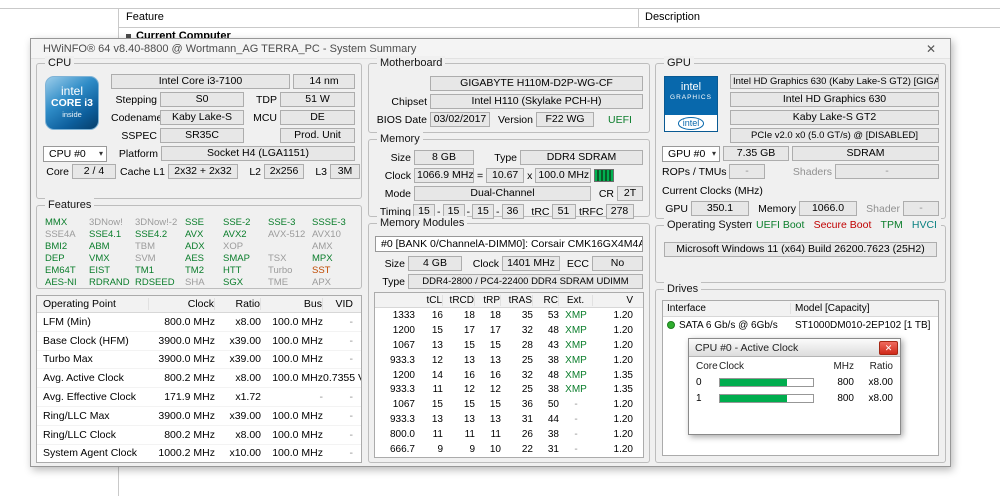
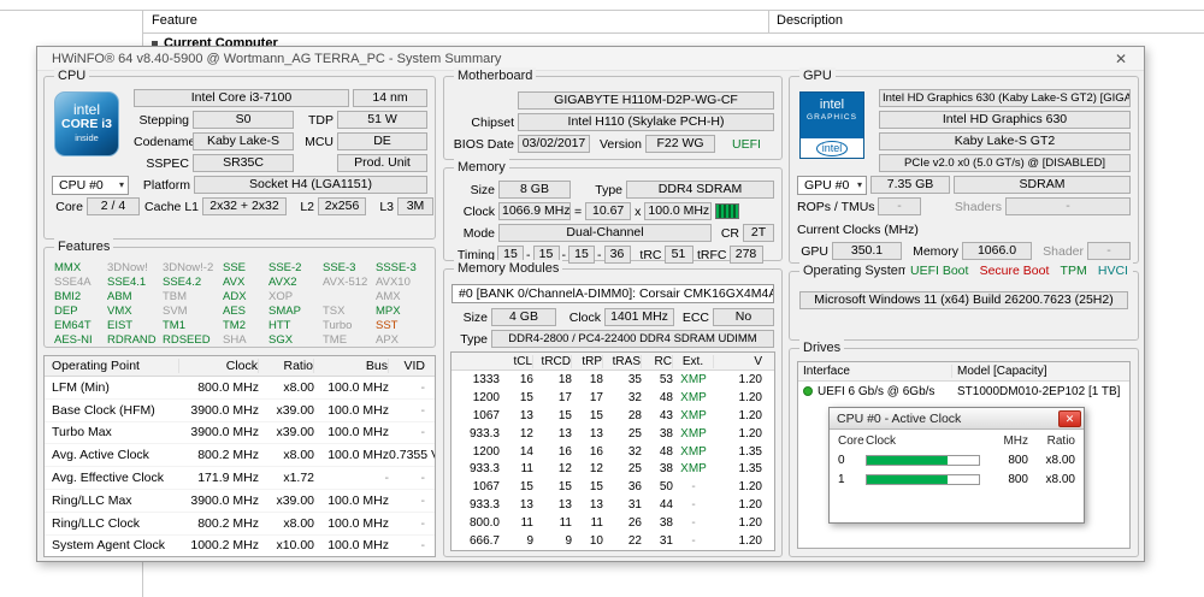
  Feature
  Description
  Current Computer
- HWiNFO® 64 v8.40-8800 @ Wortmann_AG TERRA_PC - System Summary
+ HWiNFO® 64 v8.40-5900 @ Wortmann_AG TERRA_PC - System Summary
  CPU
  intel
  CORE i3
  inside
  Intel Core i3-7100
  14 nm
  Stepping
  S0
  TDP
  51 W
  Codenam
  Kaby Lake-S
  MCU
  DE
  SSPEC
  SR35C
  Prod. Unit
  CPU #0
  Platform
  Socket H4 (LGA1151)
  Core
  2 / 4
  Cache L1
  2x32 + 2x32
  L2
  2x256
  L3
  3M
  Features
  MMX
  3DNow!
  3DNow!-2
  SSE
  SSE-2
  SSE-3
  SSSE-3
  SSE4A
  SSE4.1
  SSE4.2
  AVX
  AVX2
  AVX-512
  AVX10
  BMI2
  ABM
  TBM
  ADX
  XOP
  AMX
  DEP
  VMX
  SVM
  AES
  SMAP
  TSX
  MPX
  EM64T
  EIST
  TM1
  TM2
  HTT
  Turbo
  SST
  AES-NI
  RDRAND
  RDSEED
  SHA
  SGX
  TME
  APX
  Operating Point
  Clock
  Ratio
  Bus
  VID
  LFM (Min)
  800.0 MHz
  x8.00
  100.0 MHz
  -
  Base Clock (HFM)
  3900.0 MHz
  x39.00
  100.0 MHz
  -
  Turbo Max
  3900.0 MHz
  x39.00
  100.0 MHz
  -
  Avg. Active Clock
  800.2 MHz
  x8.00
  100.0 MHz
  0.7355
  Avg. Effective Clock
  171.9 MHz
  x1.72
  -
  -
  Ring/LLC Max
  3900.0 MHz
  x39.00
  100.0 MHz
  -
  Ring/LLC Clock
  800.2 MHz
  x8.00
  100.0 MHz
  -
  System Agent Clock
  1000.2 MHz
  x10.00
  100.0 MHz
  -
  Motherboard
  GIGABYTE H110M-D2P-WG-CF
  Chipset
  Intel H110 (Skylake PCH-H)
  BIOS Date
  03/02/2017
  Version
  F22 WG
  UEFI
  Memory
  Size
  8 GB
  Type
  DDR4 SDRAM
  Clock
  1066.9 MHz
  =
  10.67
  x
  100.0 MHz
  Mode
  Dual-Channel
  CR
  2T
  Timing
  15
  -
  15
  -
  15
  -
  36
  tRC
  51
  tRFC
  278
  Memory Modules
  #0 [BANK 0/ChannelA-DIMM0]: Corsair CMK16GX4M4A
  Size
  4 GB
  Clock
  1401 MHz
  ECC
  No
  Type
  DDR4-2800 / PC4-22400 DDR4 SDRAM UDIMM
  tCL
  tRCD
  tRP
  tRAS
  RC
  Ext.
  V
  1333
  16
  18
  18
  35
  53
  XMP
  1.20
  1200
  15
  17
  17
  32
  48
  XMP
  1.20
  1067
  13
  15
  15
  28
  43
  XMP
  1.20
  933.3
  12
  13
  13
  25
  38
  XMP
  1.20
  1200
  14
  16
  16
  32
  48
  XMP
  1.35
  933.3
  11
  12
  12
  25
  38
  XMP
  1.35
  1067
  15
  15
  15
  36
  50
  -
  1.20
  933.3
  13
  13
  13
  31
  44
  -
  1.20
  800.0
  11
  11
  11
  26
  38
  -
  1.20
  666.7
  9
  9
  10
  22
  31
  -
  1.20
  GPU
  intel
  intel
  Intel HD Graphics 630 (Kaby Lake-S GT2) [GIGA
  Intel HD Graphics 630
  Kaby Lake-S GT2
  PCIe v2.0 x0 (5.0 GT/s) @ [DISABLED]
  GPU #0
  7.35 GB
  SDRAM
  ROPs / TMUs
  -
  Shaders
  -
  Current Clocks (MHz)
  GPU
  350.1
  Memory
  1066.0
  Shader
  -
  Operating System
  UEFI Boot
  Secure Boot
  TPM
  HVCI
  Microsoft Windows 11 (x64) Build 26200.7623 (25H2)
  Drives
  Interface
  Model [Capacity]
- SATA 6 Gb/s @ 6Gb/s
+ UEFI 6 Gb/s @ 6Gb/s
  ST1000DM010-2EP102 [1 TB]
  CPU #0 - Active Clock
  Core
  Clock
  MHz
  Ratio
  0
  800
  x8.00
  1
  800
  x8.00
